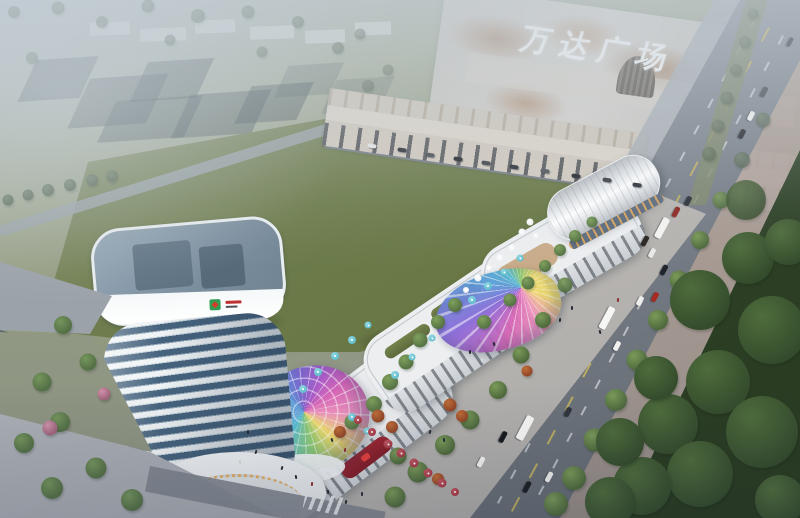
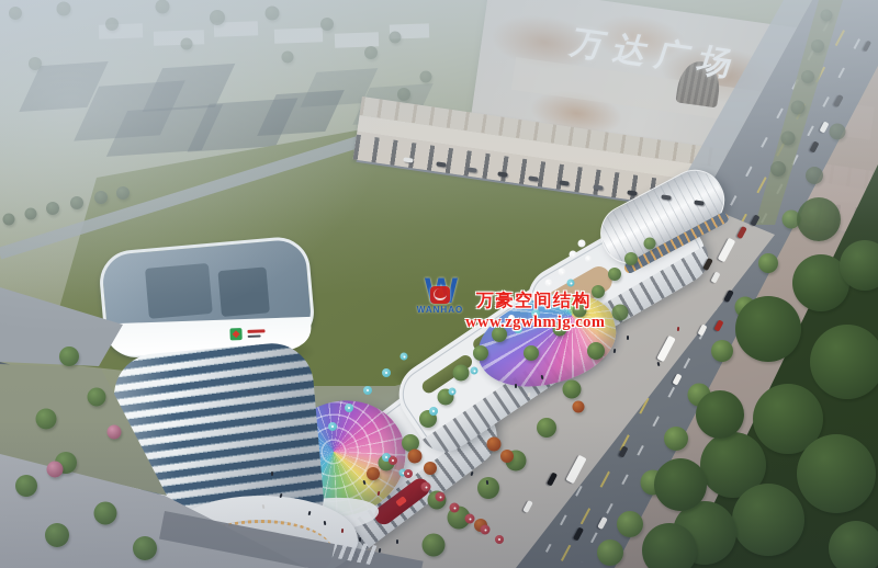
+ WANHAO
+ 万豪空间结构
+ www.zgwhmjg.com
